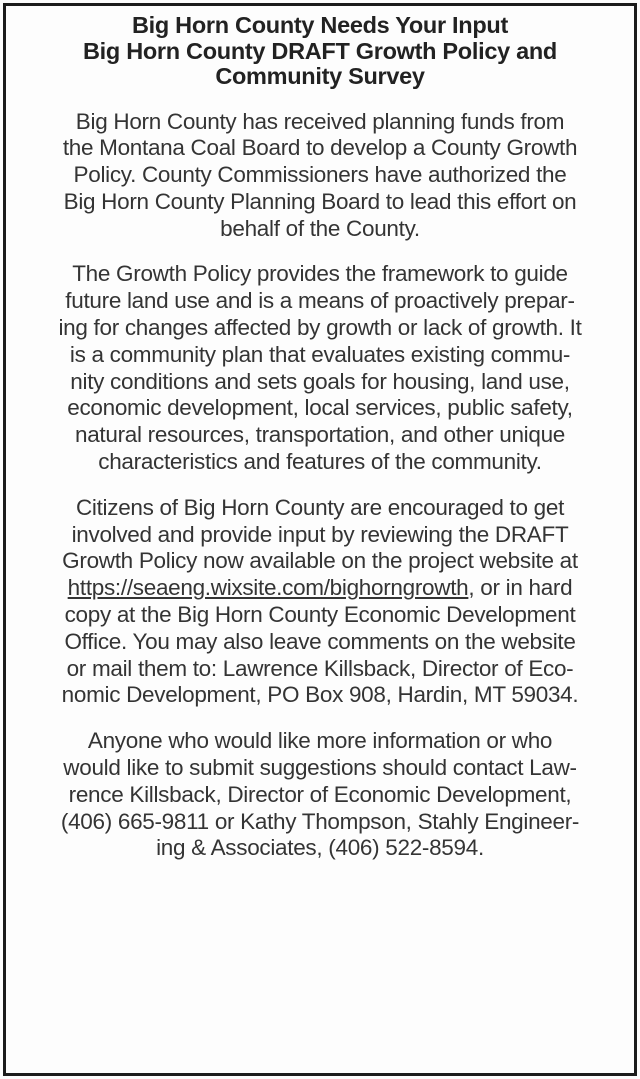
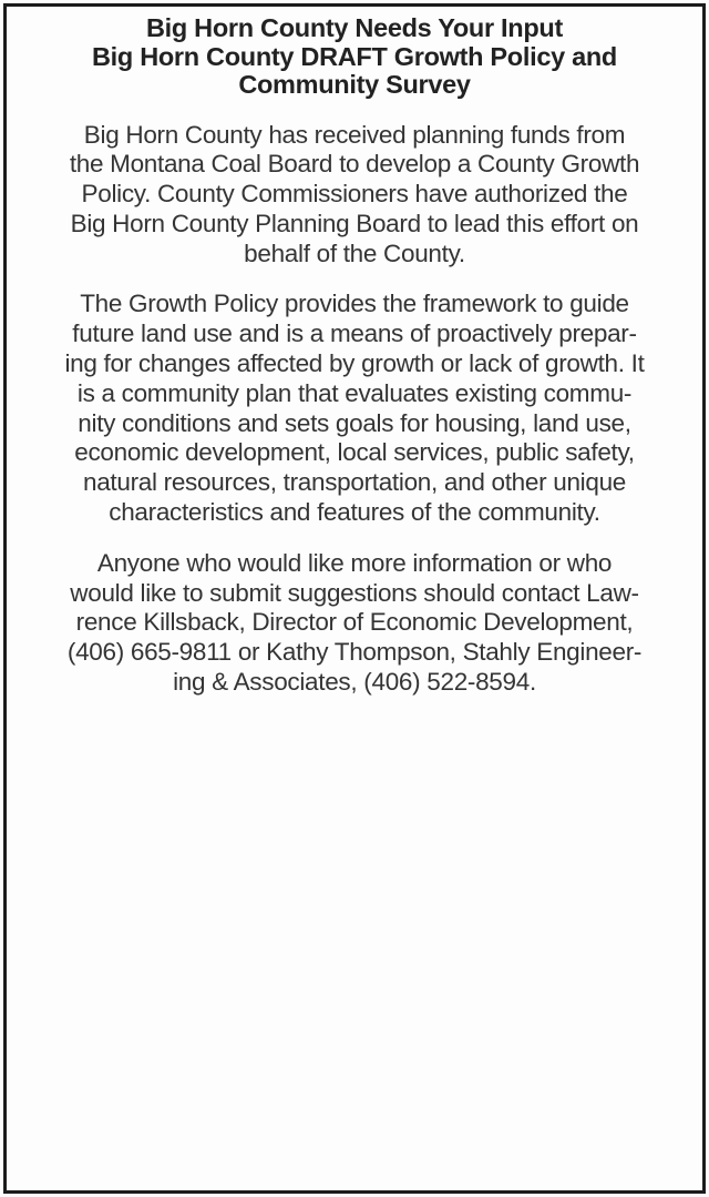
  Big Horn County Needs Your Input
  Big Horn County DRAFT Growth Policy and
  Community Survey
  Big Horn County has received planning funds from
  the Montana Coal Board to develop a County Growth
  Policy. County Commissioners have authorized the
  Big Horn County Planning Board to lead this effort on
  behalf of the County.
  The Growth Policy provides the framework to guide
  future land use and is a means of proactively prepar-
  ing for changes affected by growth or lack of growth. It
  is a community plan that evaluates existing commu-
  nity conditions and sets goals for housing, land use,
  economic development, local services, public safety,
  natural resources, transportation, and other unique
  characteristics and features of the community.
- Citizens of Big Horn County are encouraged to get
- involved and provide input by reviewing the DRAFT
- Growth Policy now available on the project website at
- https://seaeng.wixsite.com/bighorngrowth, or in hard
- copy at the Big Horn County Economic Development
- Office. You may also leave comments on the website
- or mail them to: Lawrence Killsback, Director of Eco-
- nomic Development, PO Box 908, Hardin, MT 59034.
  Anyone who would like more information or who
  would like to submit suggestions should contact Law-
  rence Killsback, Director of Economic Development,
  (406) 665-9811 or Kathy Thompson, Stahly Engineer-
  ing & Associates, (406) 522-8594.
